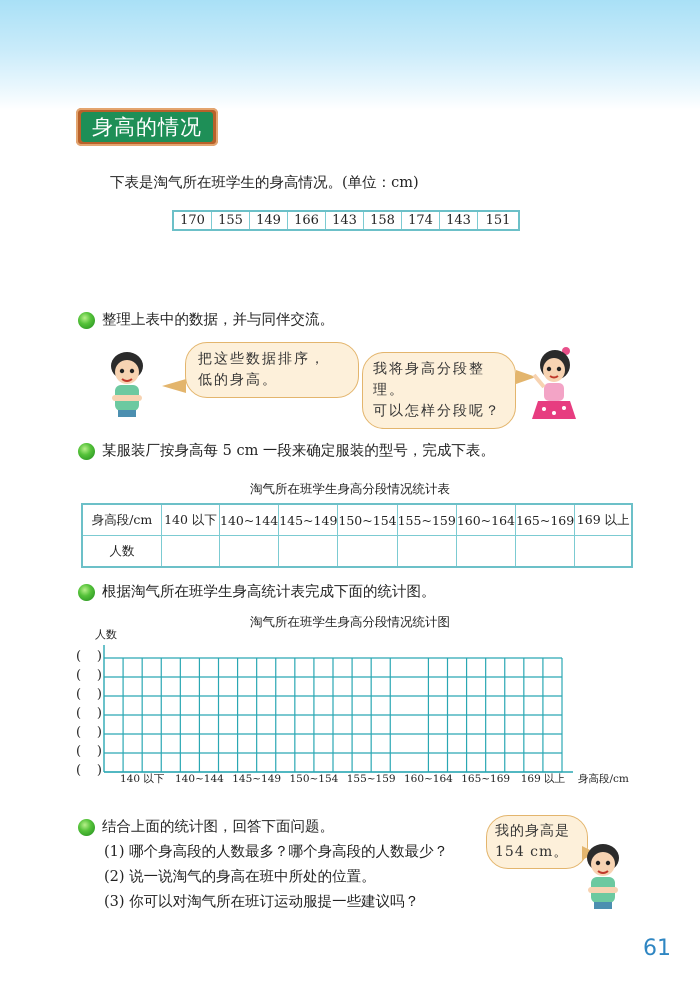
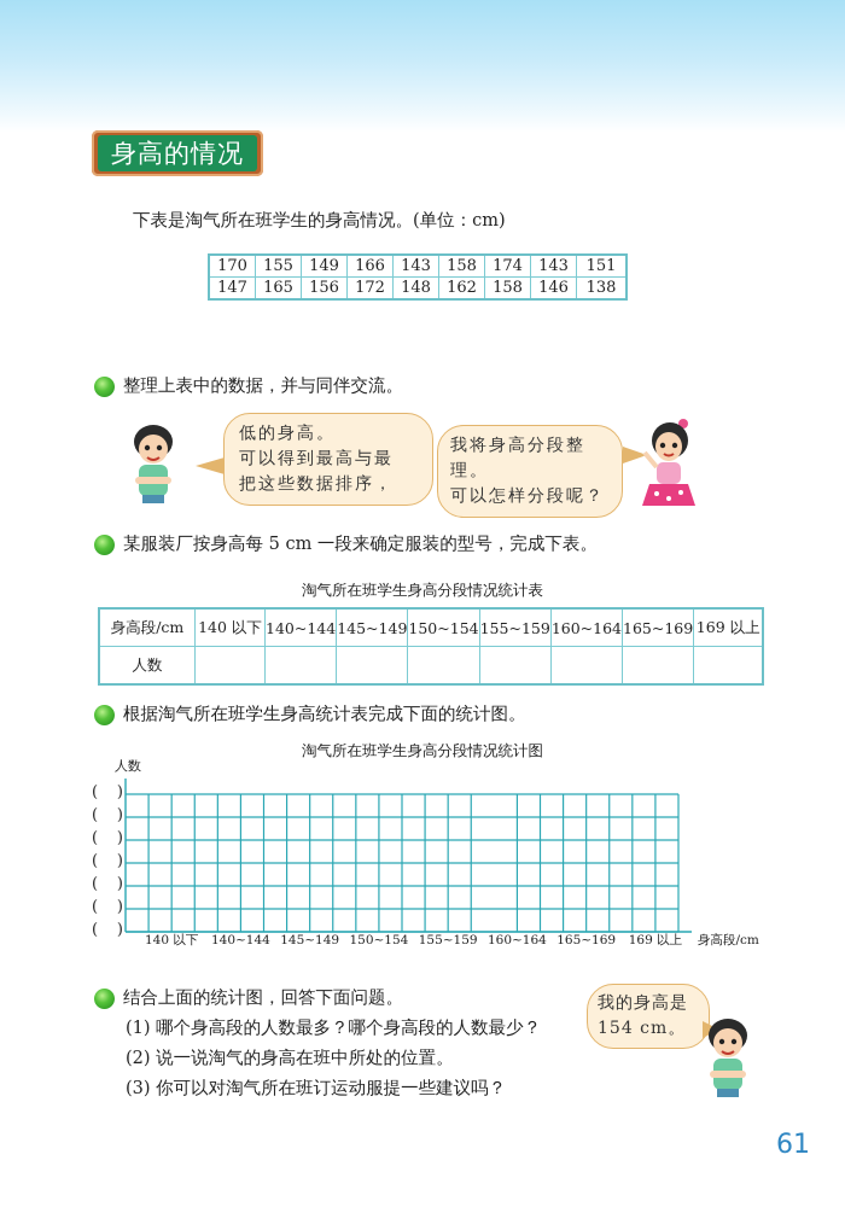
  身高的情况
  下表是淘气所在班学生的身高情况。(单位：cm)
  170	155	149	166	143	158	174	143	151
+ 147	165	156	172	148	162	158	146	138
  整理上表中的数据，并与同伴交流。
- 把这些数据排序，
+ 低的身高。
+ 可以得到最高与最
- 低的身高。
+ 把这些数据排序，
  我将身高分段整理。
  可以怎样分段呢？
  某服装厂按身高每 5 cm 一段来确定服装的型号，完成下表。
  淘气所在班学生身高分段情况统计表
  身高段/cm	140 以下	140~144	145~149	150~154	155~159	160~164	165~169	169 以上
  人数
  根据淘气所在班学生身高统计表完成下面的统计图。
  淘气所在班学生身高分段情况统计图
  人数
  (
  )
  (
  )
  (
  )
  (
  )
  (
  )
  (
  )
  (
  )
  140 以下
  140~144
  145~149
  150~154
  155~159
  160~164
  165~169
  169 以上
  身高段/cm
  结合上面的统计图，回答下面问题。
  (1) 哪个身高段的人数最多？哪个身高段的人数最少？
  (2) 说一说淘气的身高在班中所处的位置。
  (3) 你可以对淘气所在班订运动服提一些建议吗？
  我的身高是
  154 cm。
  61
